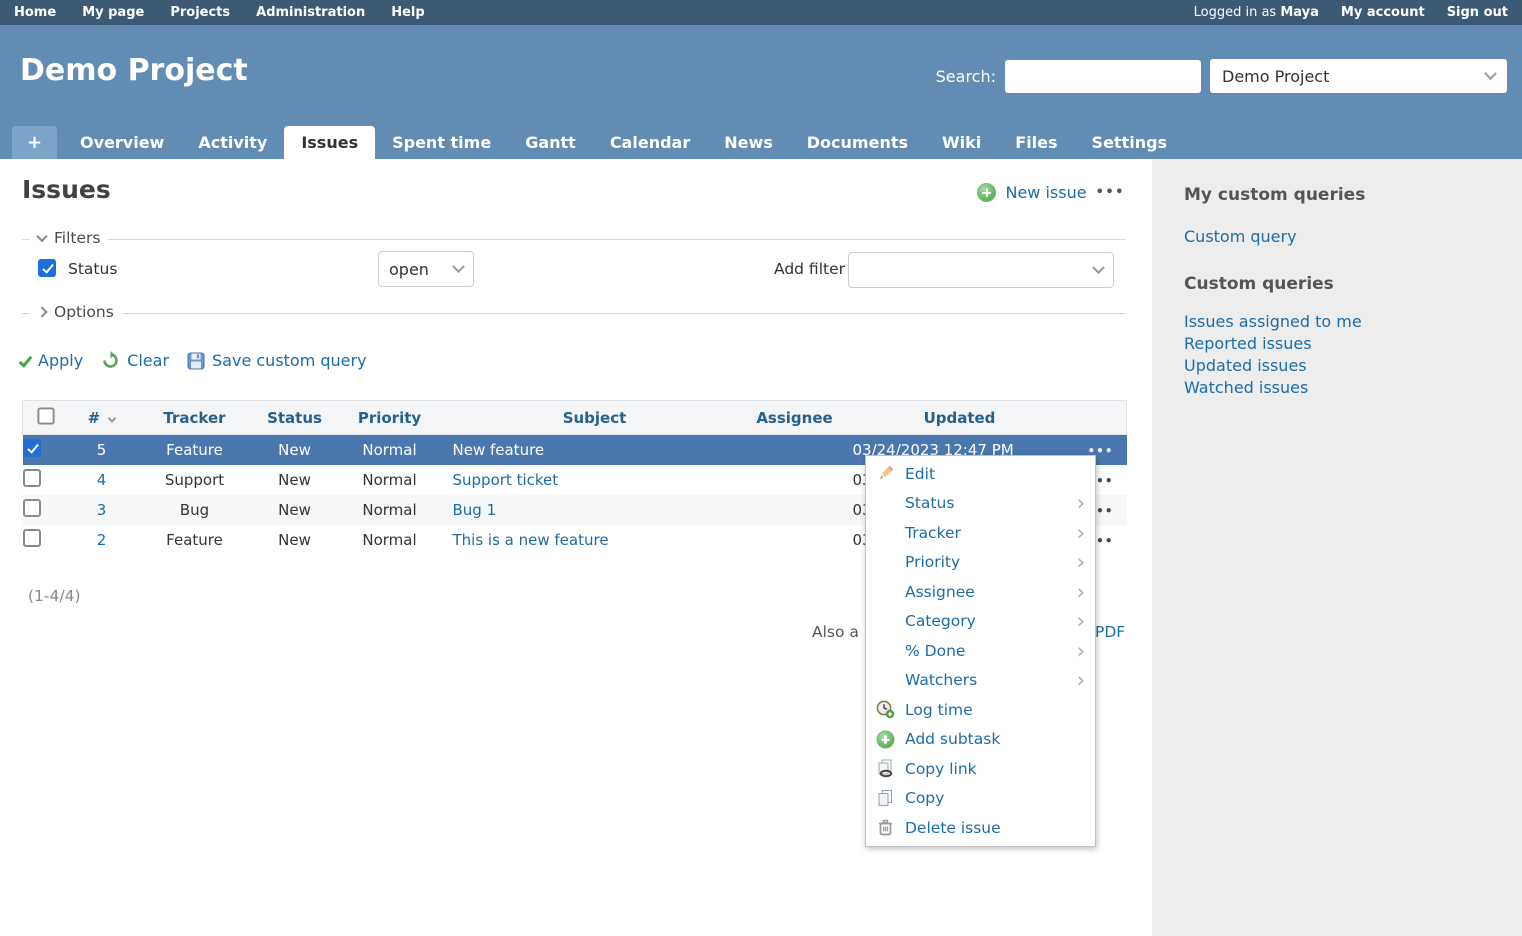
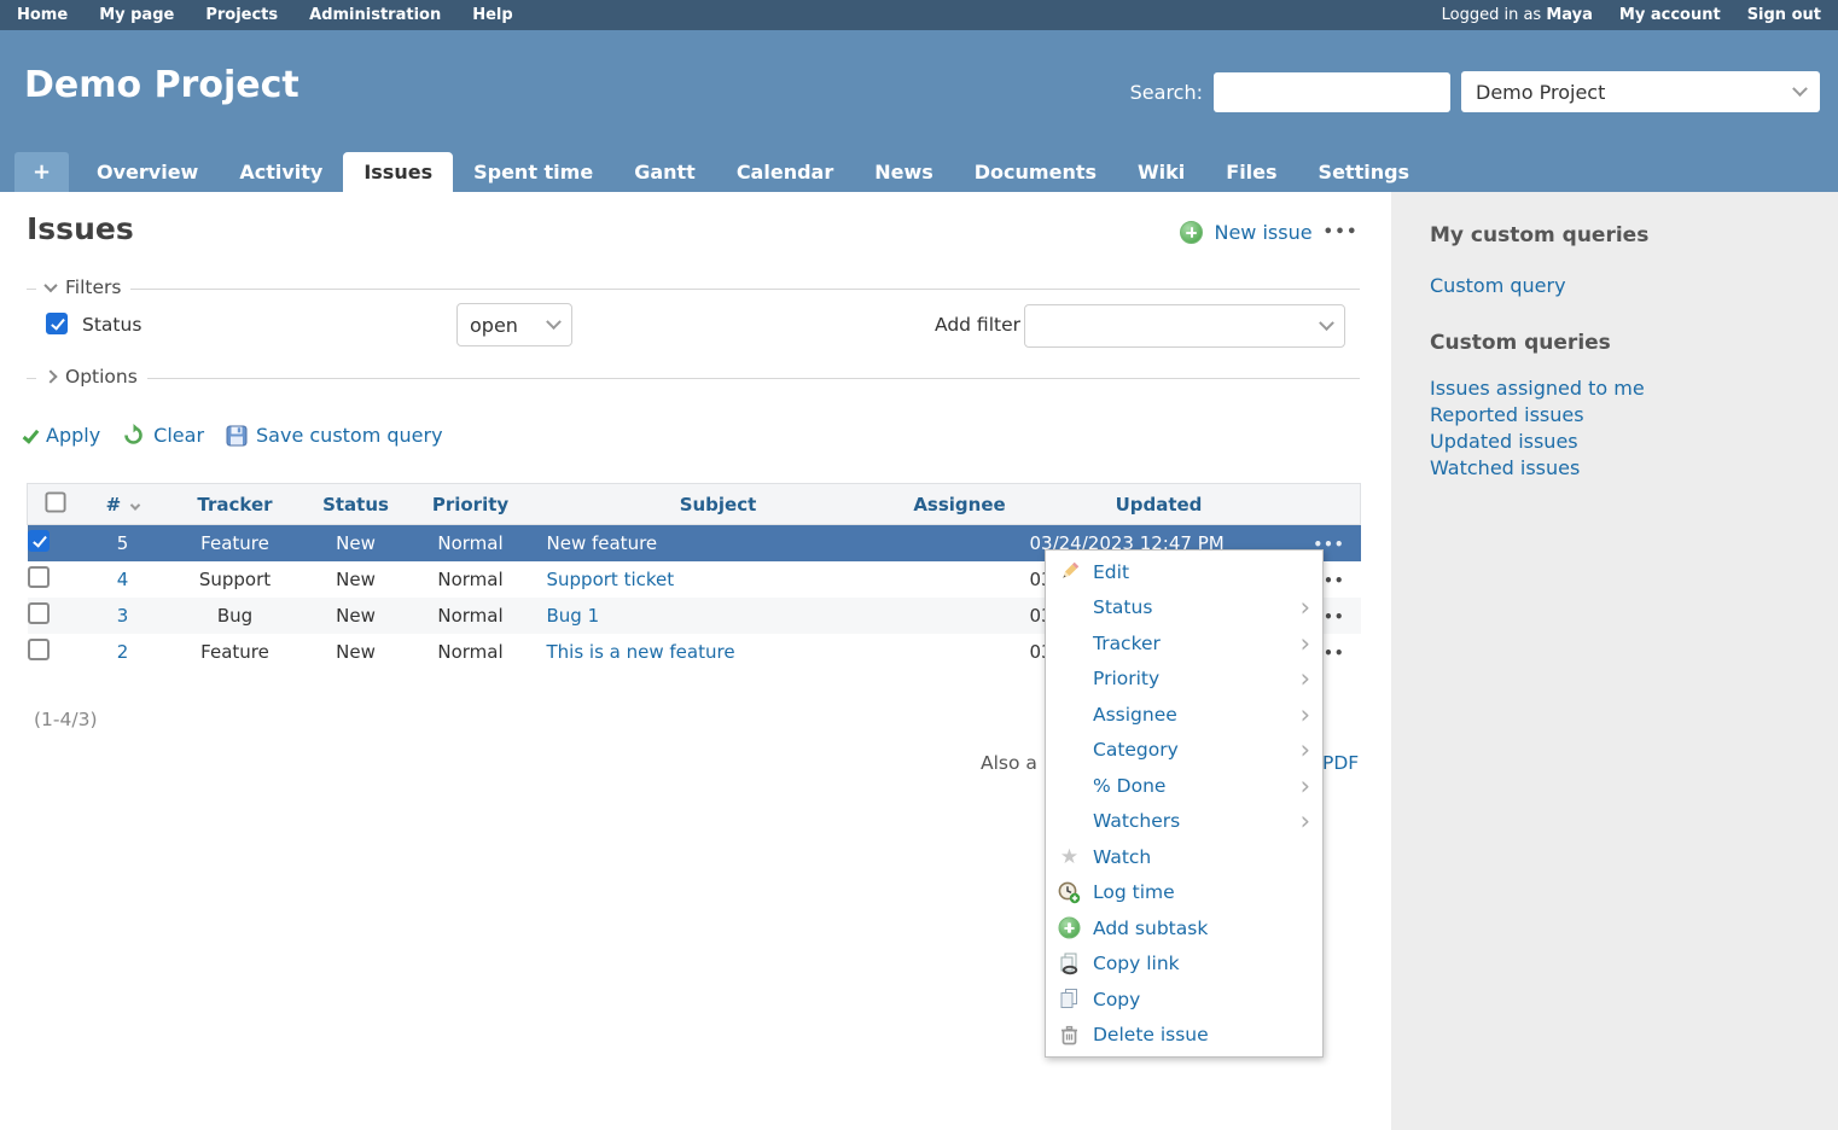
  Home
  My page
  Projects
  Administration
  Help
  Logged in as Maya
  My account
  Sign out
  Demo Project
  Search:
  Demo Project
  +
  Overview
  Activity
  Issues
  Spent time
  Gantt
  Calendar
  News
  Documents
  Wiki
  Files
  Settings
  Issues
  New issue
  •••
  Filters
  Status
  open
  Add filter
  Options
  Apply
  Clear
  Save custom query
  	#	Tracker	Status	Priority	Subject	Assignee	Updated
  	5	Feature	New	Normal	New feature		03/24/2023 12:47 PM	•••
  	4	Support	New	Normal	Support ticket		0	••
  	3	Bug	New	Normal	Bug 1		0	••
  	2	Feature	New	Normal	This is a new feature		0	••
- (1-4/4)
+ (1-4/3)
  Also a
  PDF
  My custom queries
  Custom query
  Custom queries
  Issues assigned to me
  Reported issues
  Updated issues
  Watched issues
  Edit
  Status
  ›
  Tracker
  ›
  Priority
  ›
  Assignee
  ›
  Category
  ›
  % Done
  ›
  Watchers
  ›
+ ★
+ Watch
  Log time
  Add subtask
  Copy link
  Copy
  Delete issue
